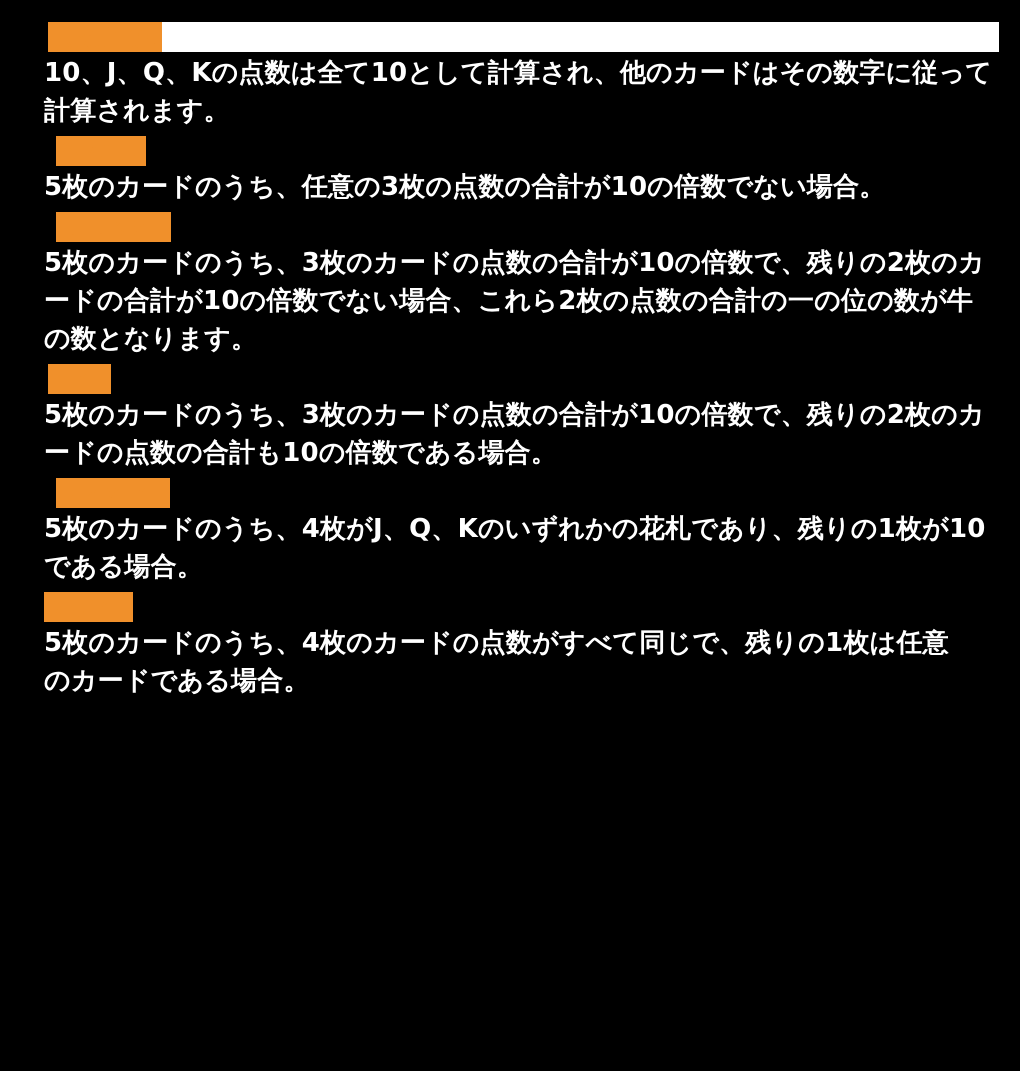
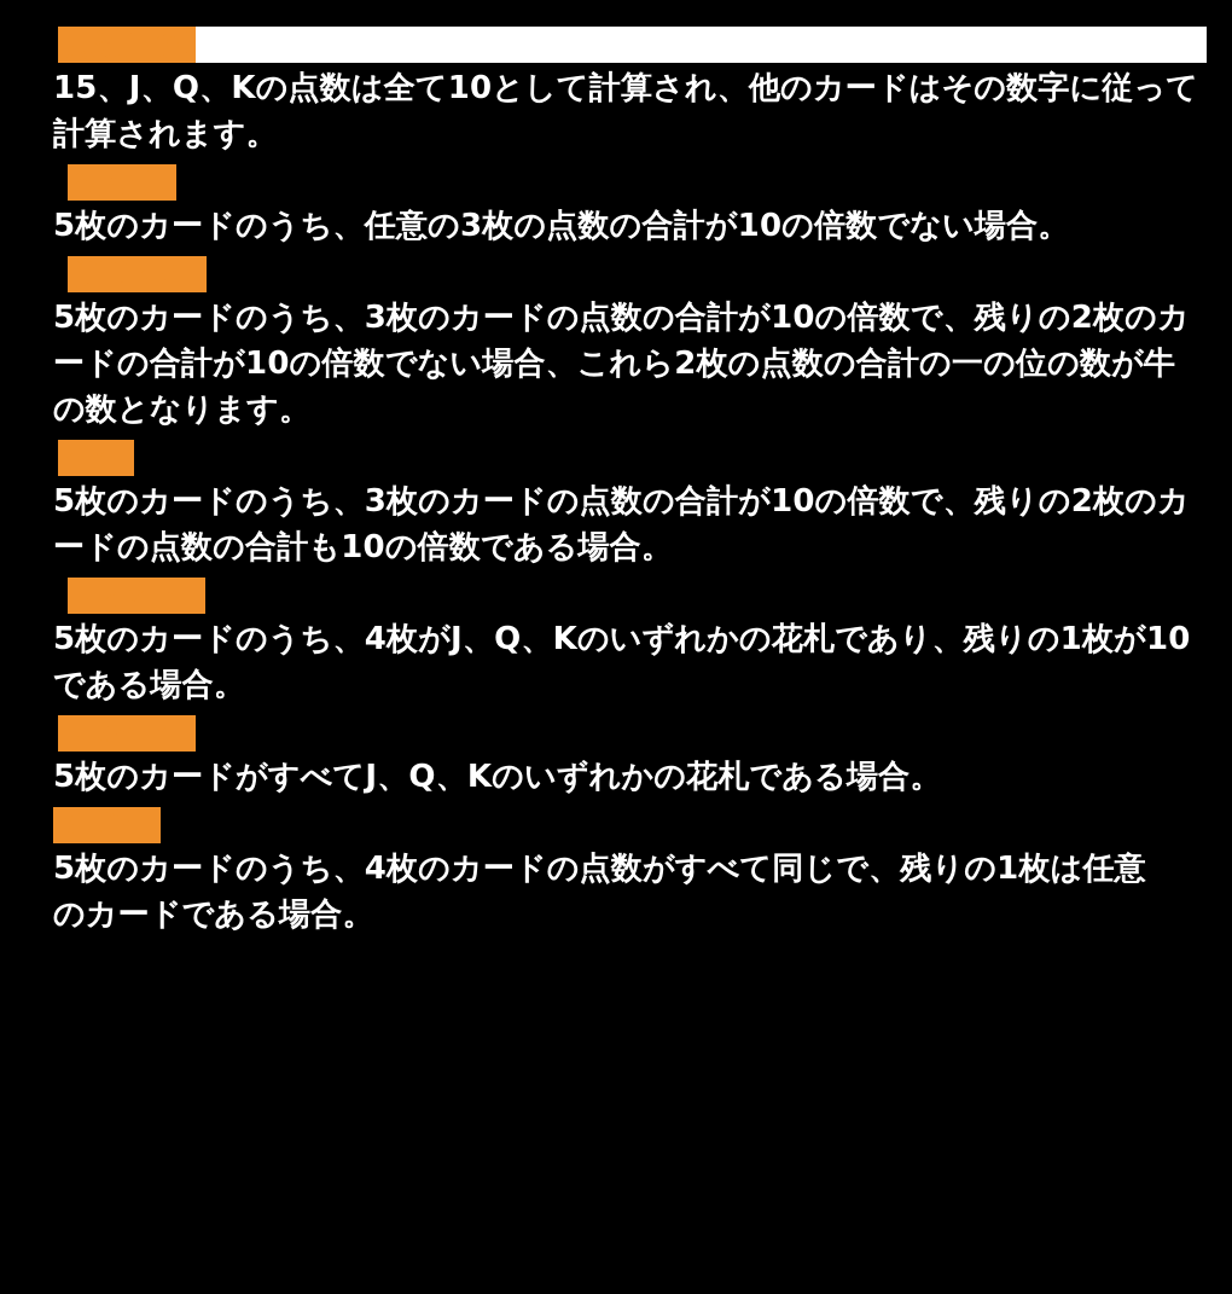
- 10、J、Q、Kの点数は全て10として計算され、他のカードはその数字に従って計算されます。
+ 15、J、Q、Kの点数は全て10として計算され、他のカードはその数字に従って計算されます。
  5枚のカードのうち、任意の3枚の点数の合計が10の倍数でない場合。
  5枚のカードのうち、3枚のカードの点数の合計が10の倍数で、残りの2枚のカードの合計が10の倍数でない場合、これら2枚の点数の合計の一の位の数が牛の数となります。
  5枚のカードのうち、3枚のカードの点数の合計が10の倍数で、残りの2枚のカードの点数の合計も10の倍数である場合。
  5枚のカードのうち、4枚がJ、Q、Kのいずれかの花札であり、残りの1枚が10である場合。
+ 5枚のカードがすべてJ、Q、Kのいずれかの花札である場合。
  5枚のカードのうち、4枚のカードの点数がすべて同じで、残りの1枚は任意のカードである場合。
